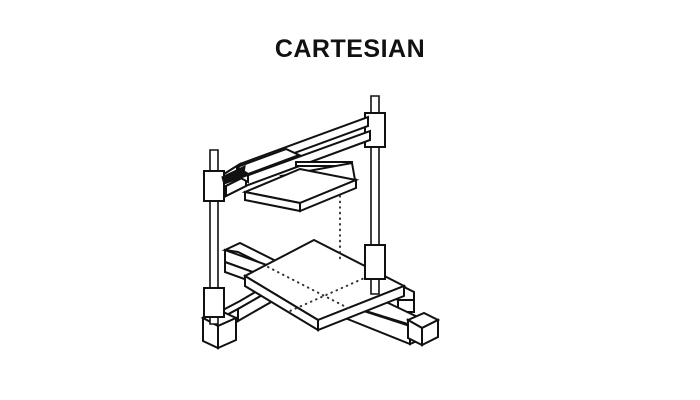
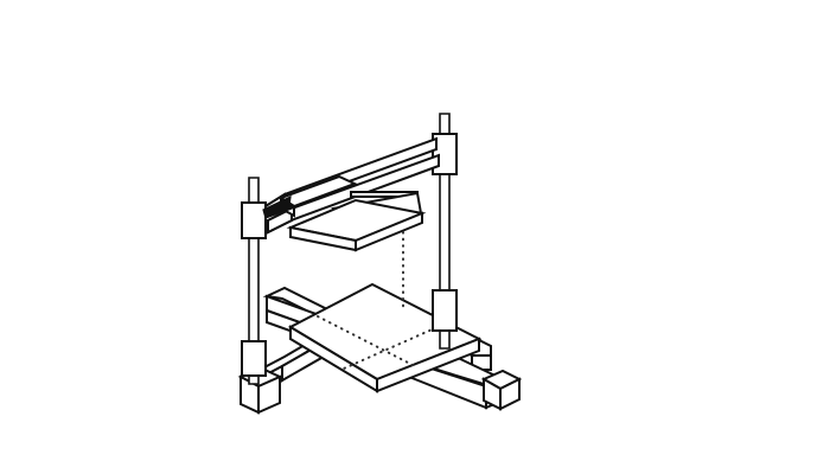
- CARTESIAN
